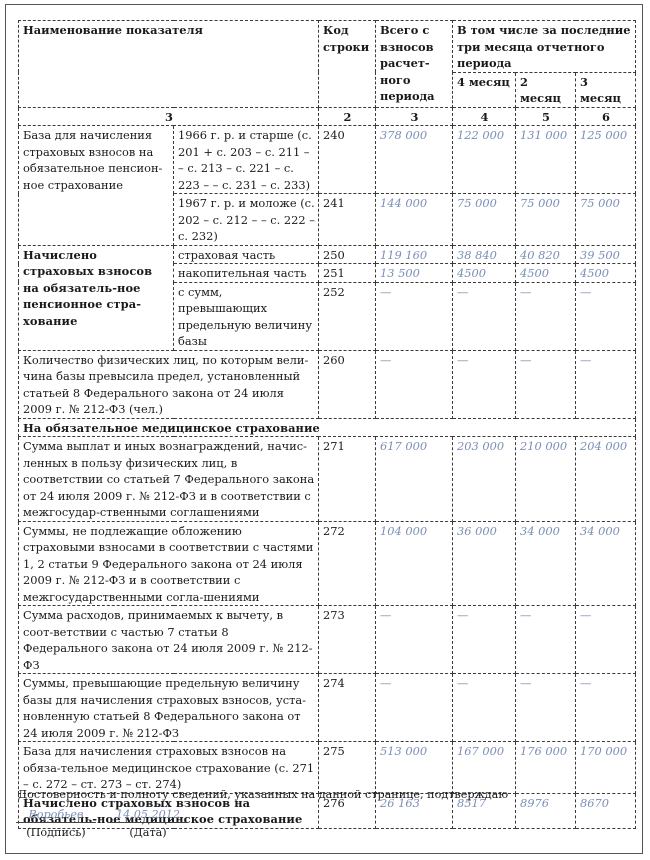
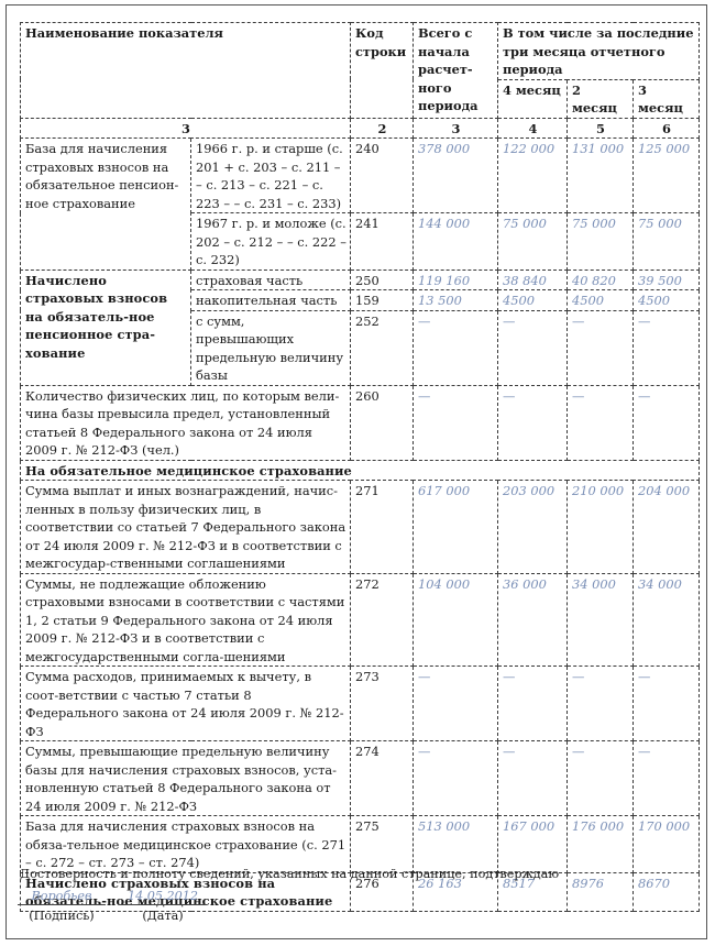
- Наименование показателя	Код строки	Всего с взносов расчет-ного периода	В том числе за последние три месяца отчетного периода
+ Наименование показателя	Код строки	Всего с начала расчет-ного периода	В том числе за последние три месяца отчетного периода
  4 месяц	2 месяц	3 месяц
  3	2	3	4	5	6
  База для начисления страховых взносов на обязательное пенсион-ное страхование	1966 г. р. и старше (с. 201 + с. 203 – с. 211 – – с. 213 – с. 221 – с. 223 – – с. 231 – с. 233)	240	378 000	122 000	131 000	125 000
  1967 г. р. и моложе (с. 202 – с. 212 – – с. 222 – с. 232)	241	144 000	75 000	75 000	75 000
  Начислено страховых взносов на обязатель-ное пенсионное стра-хование	страховая часть	250	119 160	38 840	40 820	39 500
- накопительная часть	251	13 500	4500	4500	4500
+ накопительная часть	159	13 500	4500	4500	4500
  с сумм, превышающих предельную величину базы	252	—	—	—	—
  Количество физических лиц, по которым вели-чина базы превысила предел, установленный статьей 8 Федерального закона от 24 июля 2009 г. № 212-ФЗ (чел.)	260	—	—	—	—
  На обязательное медицинское страхование
  Сумма выплат и иных вознаграждений, начис-ленных в пользу физических лиц, в соответствии со статьей 7 Федерального закона от 24 июля 2009 г. № 212-ФЗ и в соответствии с межгосудар-ственными соглашениями	271	617 000	203 000	210 000	204 000
  Суммы, не подлежащие обложению страховыми взносами в соответствии с частями 1, 2 статьи 9 Федерального закона от 24 июля 2009 г. № 212-ФЗ и в соответствии с межгосударственными согла-шениями	272	104 000	36 000	34 000	34 000
  Сумма расходов, принимаемых к вычету, в соот-ветствии с частью 7 статьи 8 Федерального закона от 24 июля 2009 г. № 212-ФЗ	273	—	—	—	—
  Суммы, превышающие предельную величину базы для начисления страховых взносов, уста-новленную статьей 8 Федерального закона от 24 июля 2009 г. № 212-ФЗ	274	—	—	—	—
  База для начисления страховых взносов на обяза-тельное медицинское страхование (с. 271 – с. 272 – ст. 273 – ст. 274)	275	513 000	167 000	176 000	170 000
  Начислено страховых взносов на обязатель-ное медицинское страхование	276	26 163	8517	8976	8670
  Достоверность и полноту сведений, указанных на данной странице, подтверждаю
  Воробьев
  (Подпись)
  14.05.2012
  (Дата)
